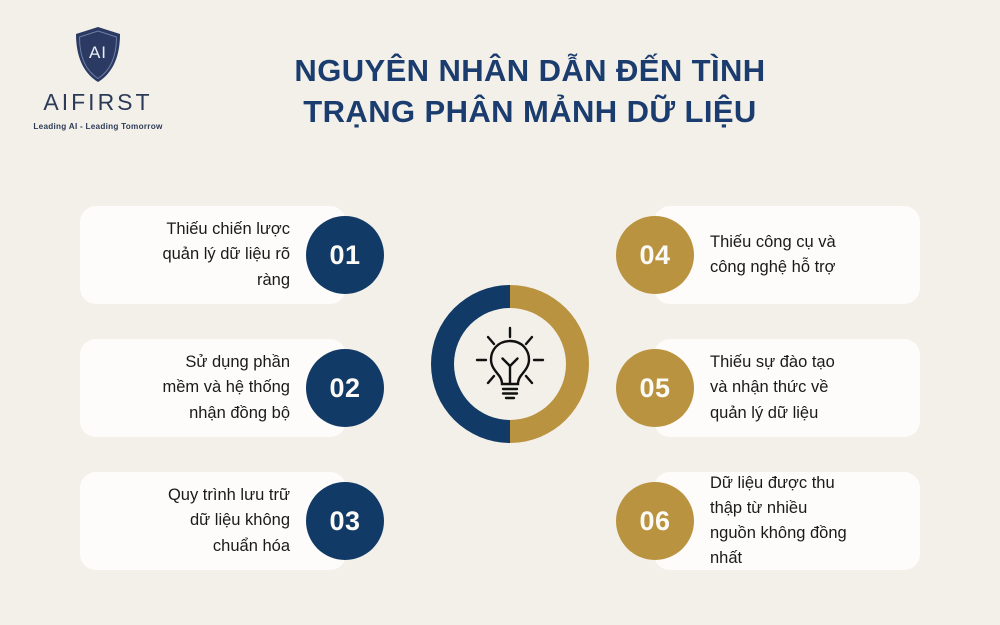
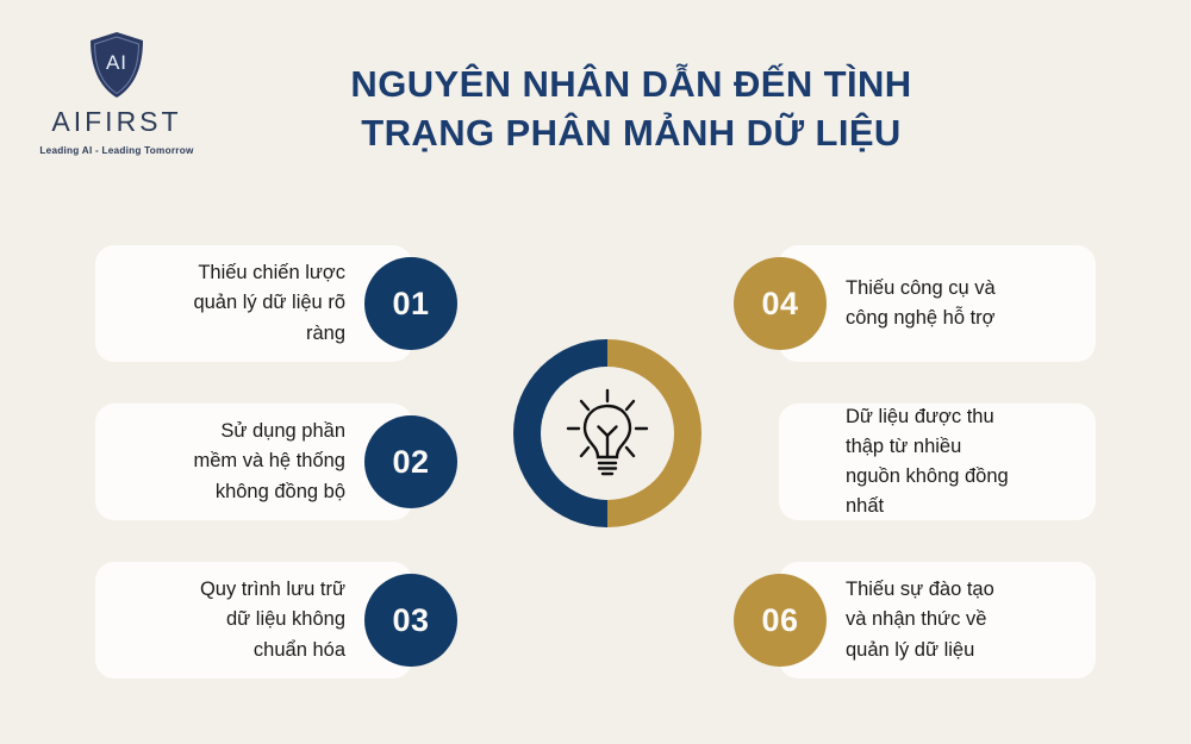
  AI
  AIFIRST
  Leading AI - Leading Tomorrow
  NGUYÊN NHÂN DẪN ĐẾN TÌNH
  TRẠNG PHÂN MẢNH DỮ LIỆU
  Thiếu chiến lược quản lý dữ liệu rõ ràng
  01
- Sử dụng phần mềm và hệ thống nhận đồng bộ
+ Sử dụng phần mềm và hệ thống không đồng bộ
  02
  Quy trình lưu trữ dữ liệu không chuẩn hóa
  03
  04
  Thiếu công cụ và công nghệ hỗ trợ
- 05
- Thiếu sự đào tạo và nhận thức về quản lý dữ liệu
+ Dữ liệu được thu thập từ nhiều nguồn không đồng nhất
  06
- Dữ liệu được thu thập từ nhiều nguồn không đồng nhất
+ Thiếu sự đào tạo và nhận thức về quản lý dữ liệu
